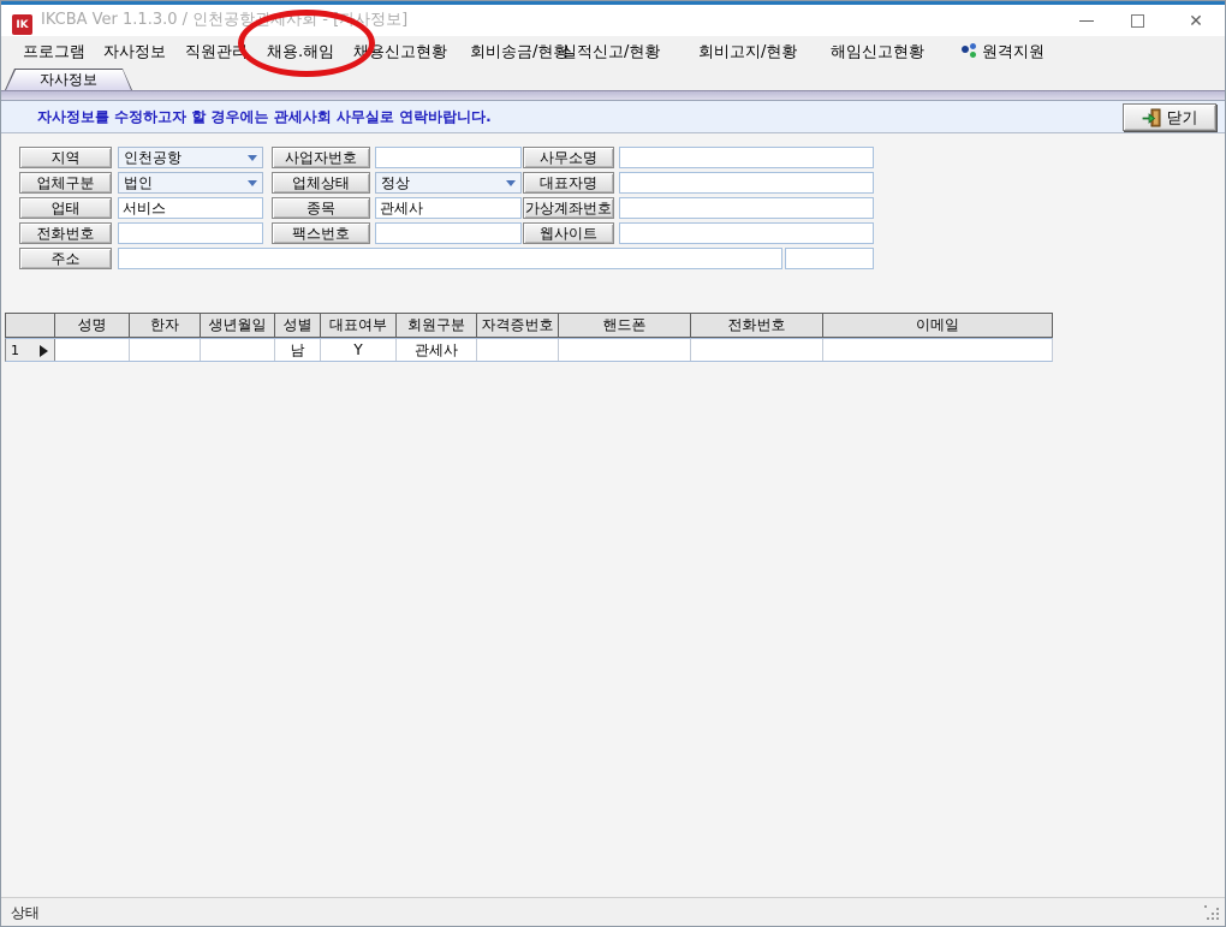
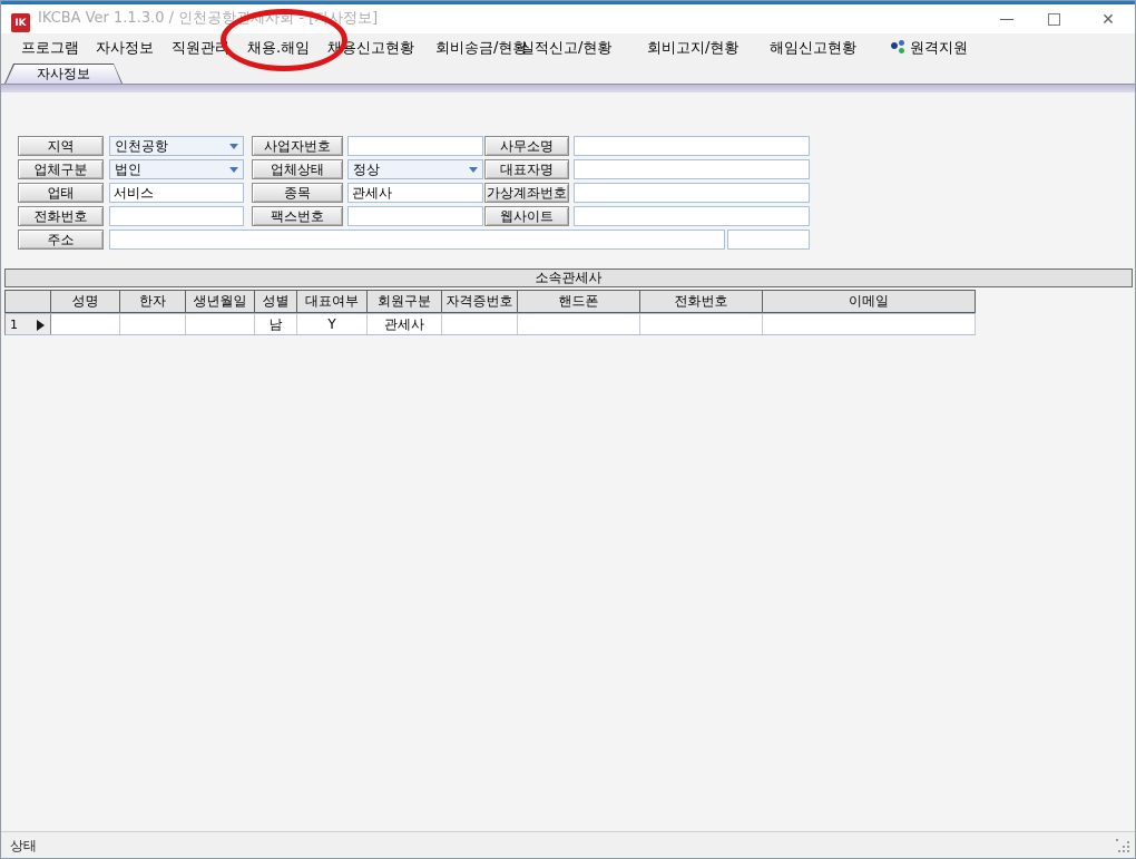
  IK
  IKCBA Ver 1.1.3.0 / 인천공항관세사회 - [자사정보]
  ✕
  프로그램
  자사정보
  직원관리
  채용.해임
  채용신고현황
  회비송금/현황
  실적신고/현황
  회비고지/현황
  해임신고현황
  원격지원
  자사정보
- 자사정보를 수정하고자 할 경우에는 관세사회 사무실로 연락바랍니다.
- 닫기
  지역
  인천공항
  사업자번호
  사무소명
  업체구분
  법인
  업체상태
  정상
  대표자명
  업태
  서비스
  종목
  관세사
  가상계좌번호
  전화번호
  팩스번호
  웹사이트
  주소
+ 소속관세사
  성명
  한자
  생년월일
  성별
  대표여부
  회원구분
  자격증번호
  핸드폰
  전화번호
  이메일
  1
  남
  Y
  관세사
  상태
